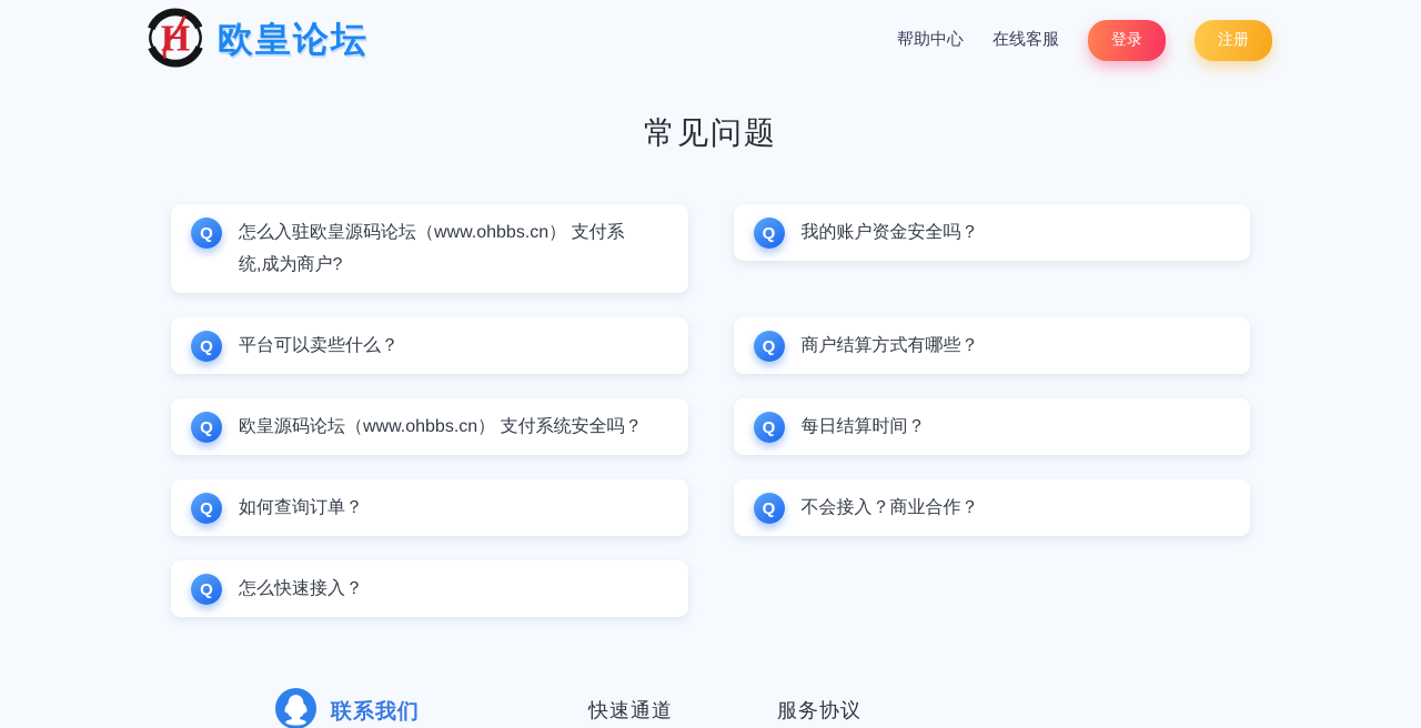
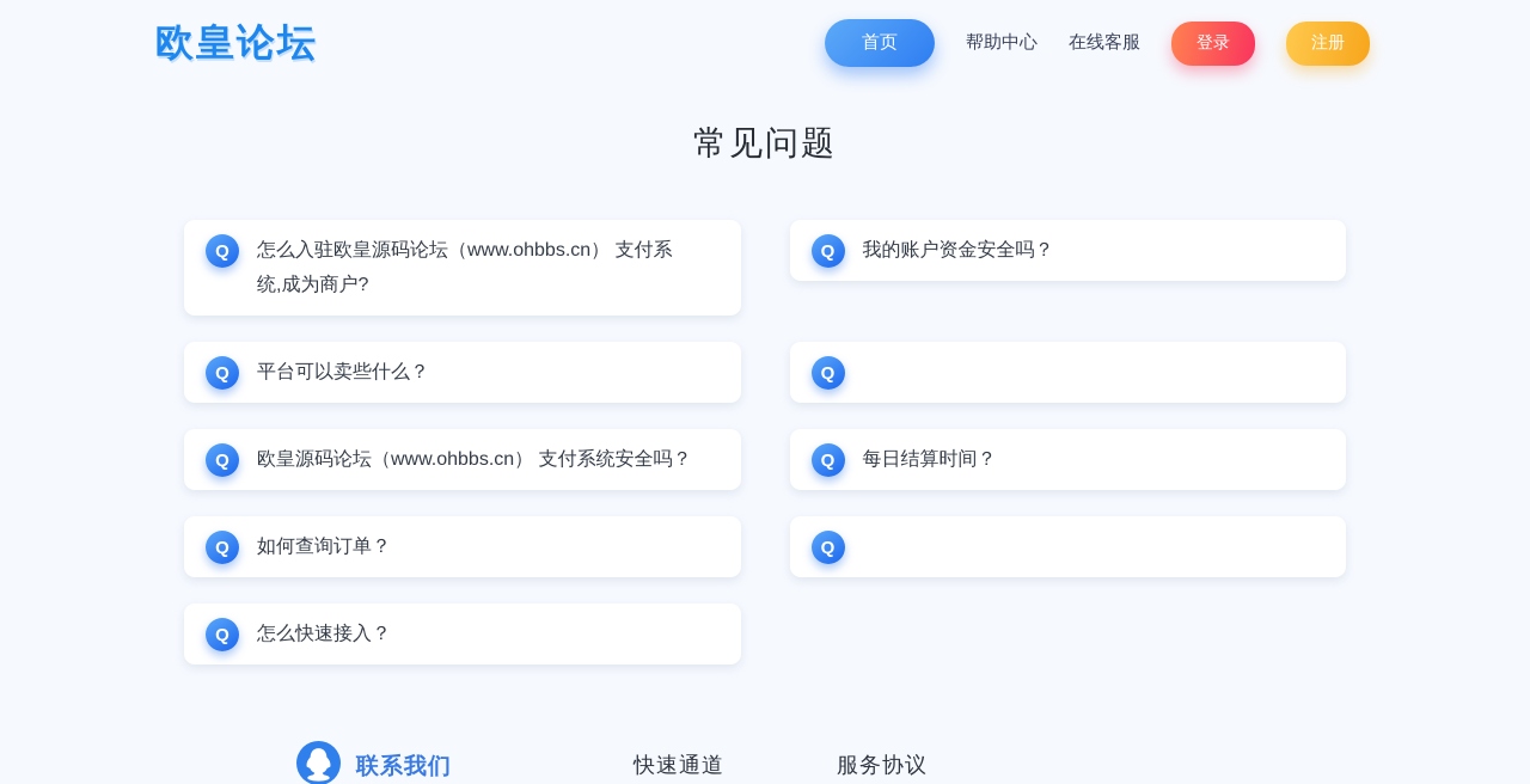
- H
  欧皇论坛
+ 首页
  帮助中心
  在线客服
  登录
  注册
  常见问题
  Q
  怎么入驻欧皇源码论坛（www.ohbbs.cn） 支付系
  统,成为商户?
  Q
  我的账户资金安全吗？
  Q
  平台可以卖些什么？
  Q
- 商户结算方式有哪些？
  Q
  欧皇源码论坛（www.ohbbs.cn） 支付系统安全吗？
  Q
  每日结算时间？
  Q
  如何查询订单？
  Q
- 不会接入？商业合作？
  Q
  怎么快速接入？
  联系我们
  快速通道
  服务协议
